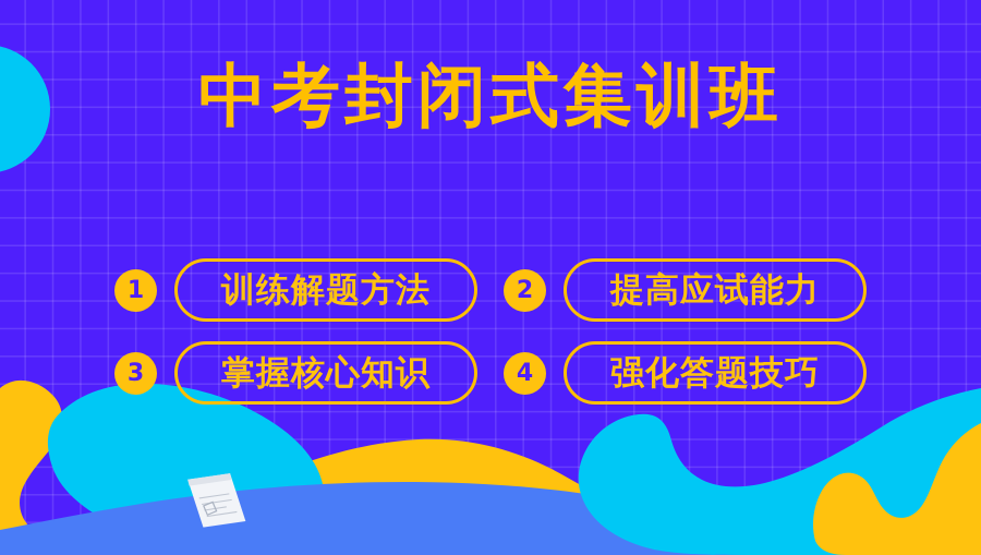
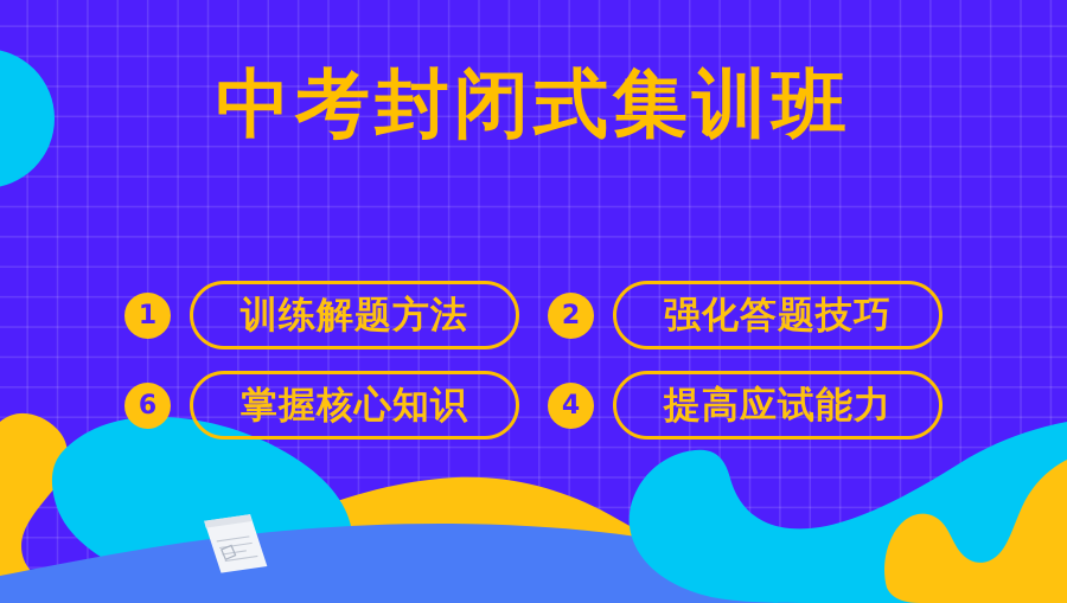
  中考封闭式集训班
  1
  训练解题方法
  2
- 提高应试能力
+ 强化答题技巧
- 3
+ 6
  掌握核心知识
  4
- 强化答题技巧
+ 提高应试能力
